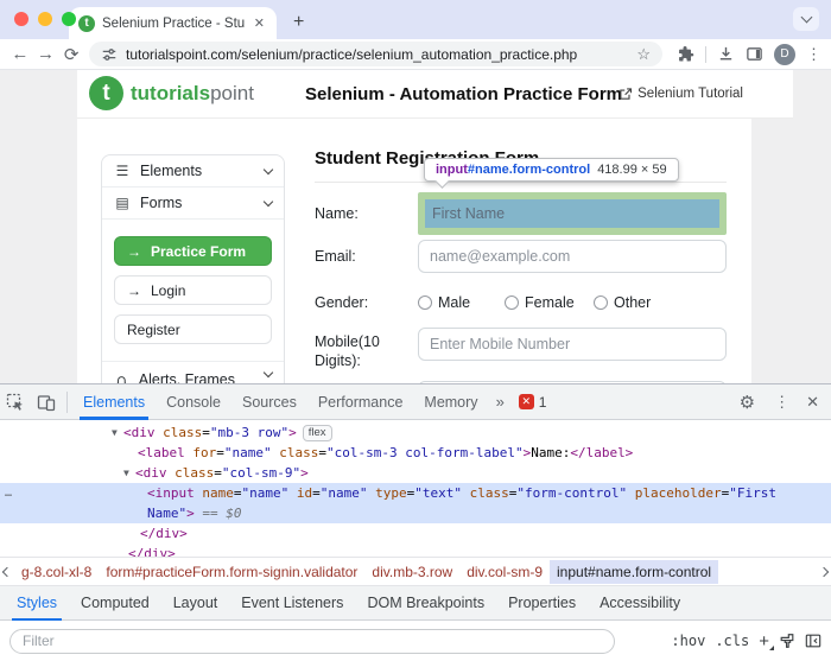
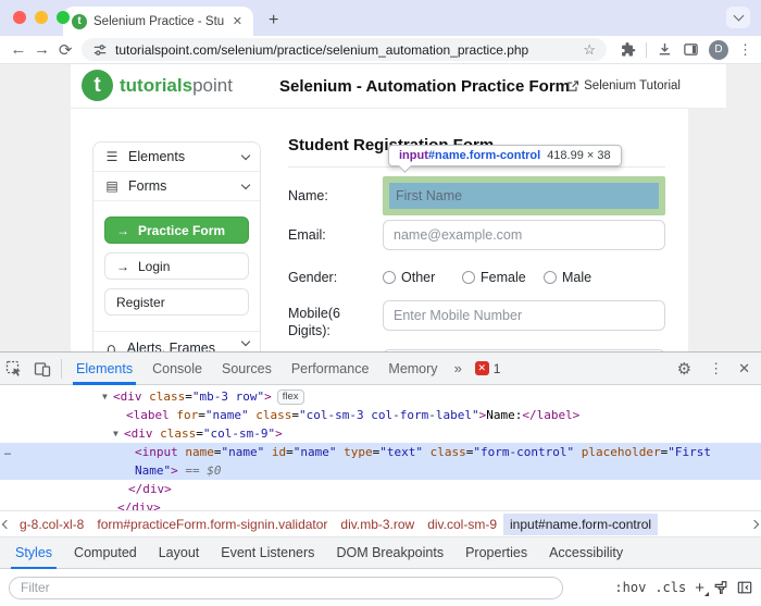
  t
  Selenium Practice - Stu
  ✕
  +
  ←
  →
  ⟳
  tutorialspoint.com/selenium/practice/selenium_automation_practice.php
  ☆
  D
  ⋮
  t
  tutorialspoint
  Selenium - Automation Practice Form
  Selenium Tutorial
  ☰
  Elements
  ▤
  Forms
  →
  Practice Form
  →
  Login
  Register
  input#name.form-control
- 418.99 × 59
+ 418.99 × 38
  Name:
  First Name
  Email:
  name@example.com
  Gender:
- Male
+ Other
  Female
- Other
+ Male
- Mobile(10 Digits):
+ Mobile(6 Digits):
  Enter Mobile Number
  Elements
  Console
  Sources
  Performance
  Memory
  »
  ✕
  1
  ⚙
  ⋮
  ✕
  ▼ <div class="mb-3 row"> flex
  <label for="name" class="col-sm-3 col-form-label">Name:</label>
  ▼ <div class="col-sm-9">
  …
  <input name="name" id="name" type="text" class="form-control" placeholder="First Name"> == $0
  </div>
  </div>
  g-8.col-xl-8
  form#practiceForm.form-signin.validator
  div.mb-3.row
  div.col-sm-9
  input#name.form-control
  Styles
  Computed
  Layout
  Event Listeners
  DOM Breakpoints
  Properties
  Accessibility
  Filter
  :hov
  .cls
  +
